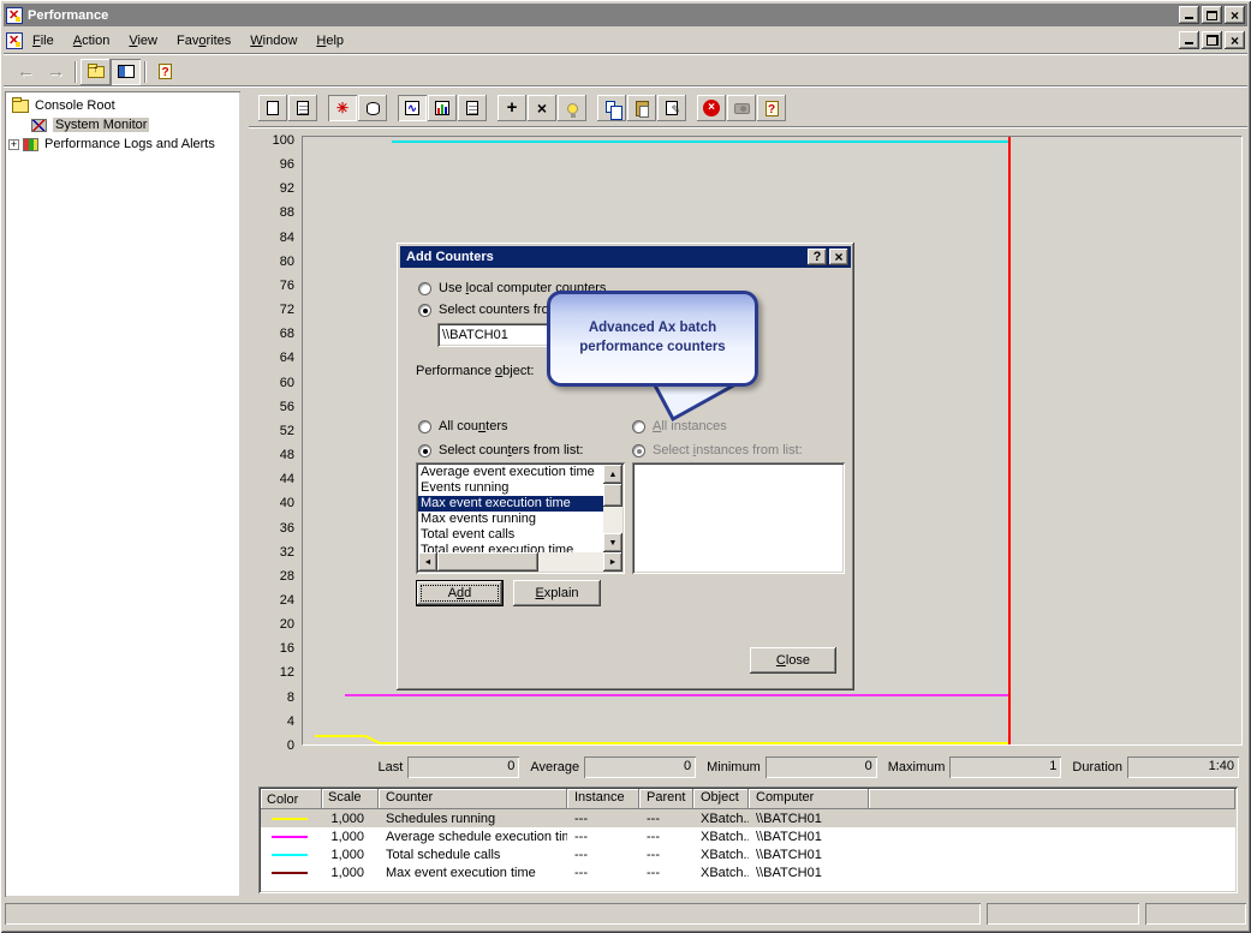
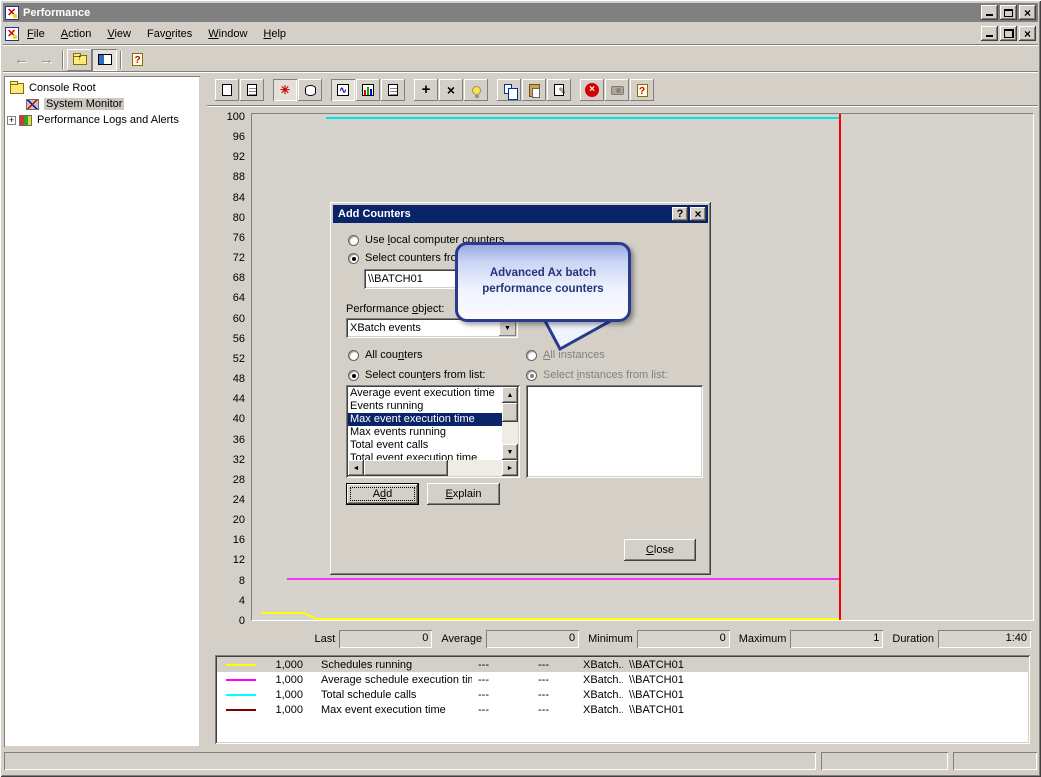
  Performance
  ×
  File
  Action
  View
  Favorites
  Window
  Help
  ×
  ←
  →
  Console Root
  System Monitor
  +
  Performance Logs and Alerts
  ✳
  ∿
  +
  ×
  ×
  100
  96
  92
  88
  84
  80
  76
  72
  68
  64
  60
  56
  52
  48
  44
  40
  36
  32
  28
  24
  20
  16
  12
  8
  4
  0
  Last
  0
  Average
  0
  Minimum
  0
  Maximum
  1
  Duration
  1:40
- Color
- Scale
- Counter
- Instance
- Parent
- Object
- Computer
  1,000
  Schedules running
  ---
  ---
  XBatch.
  \\BATCH01
  1,000
  Average schedule execution ti
  ---
  ---
  XBatch.
  \\BATCH01
  1,000
  Total schedule calls
  ---
  ---
  XBatch.
  \\BATCH01
  1,000
  Max event execution time
  ---
  ---
  XBatch.
  \\BATCH01
  Add Counters
  ?
  ×
  Use local computer counters
  \\BATCH01
  Performance object:
+ XBatch events
  All counters
  Select counters from list:
  All instances
  Select instances from list:
  Average event execution time
  Events running
  Max event execution time
  Max events running
  Total event calls
  Total event execution time
  Add
  Explain
  Close
  Advanced Ax batch performance counters
